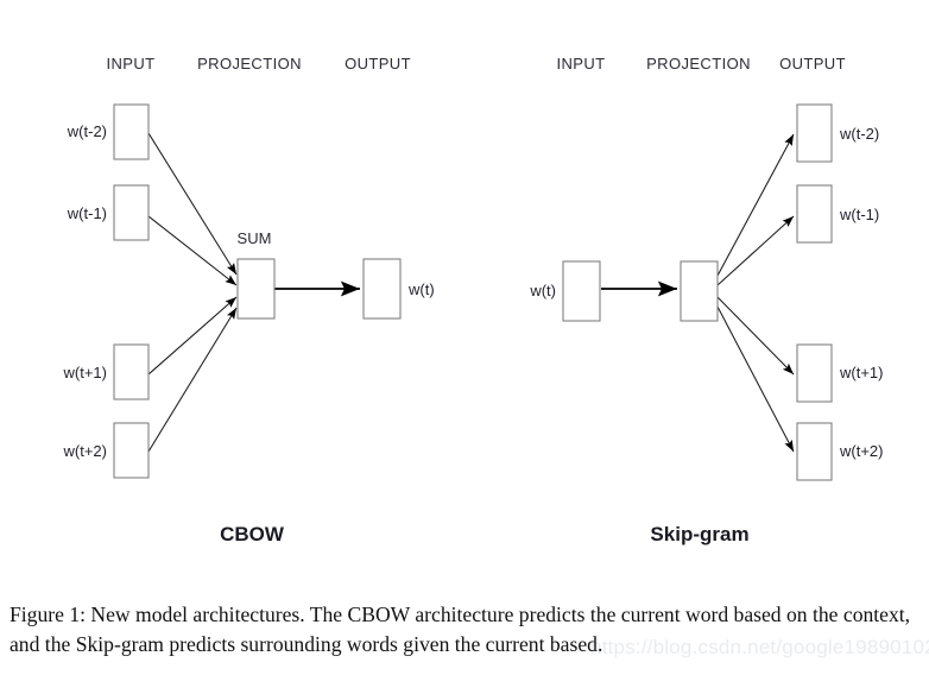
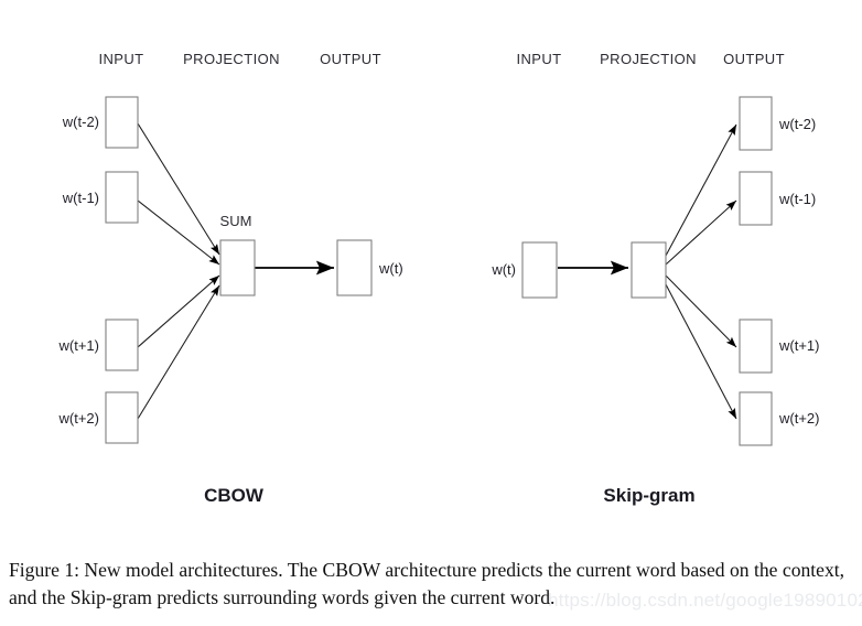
  INPUT
  PROJECTION
  OUTPUT
  w(t-2)
  w(t-1)
  w(t+1)
  w(t+2)
  SUM
  w(t)
  CBOW
  INPUT
  PROJECTION
  OUTPUT
  w(t)
  w(t-2)
  w(t-1)
  w(t+1)
  w(t+2)
  Skip-gram
  https://blog.csdn.net/google1989010
- Figure 1: New model architectures. The CBOW architecture predicts the current word based on the context, and the Skip-gram predicts surrounding words given the current based.
+ Figure 1: New model architectures. The CBOW architecture predicts the current word based on the context, and the Skip-gram predicts surrounding words given the current word.
